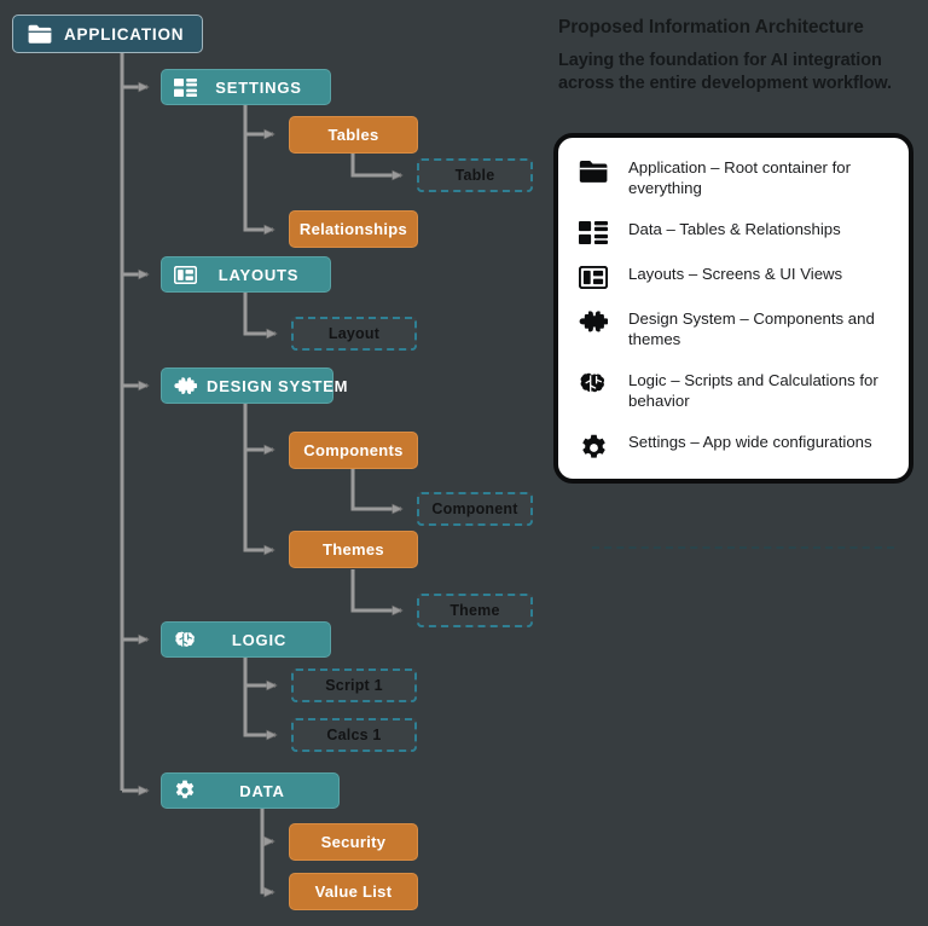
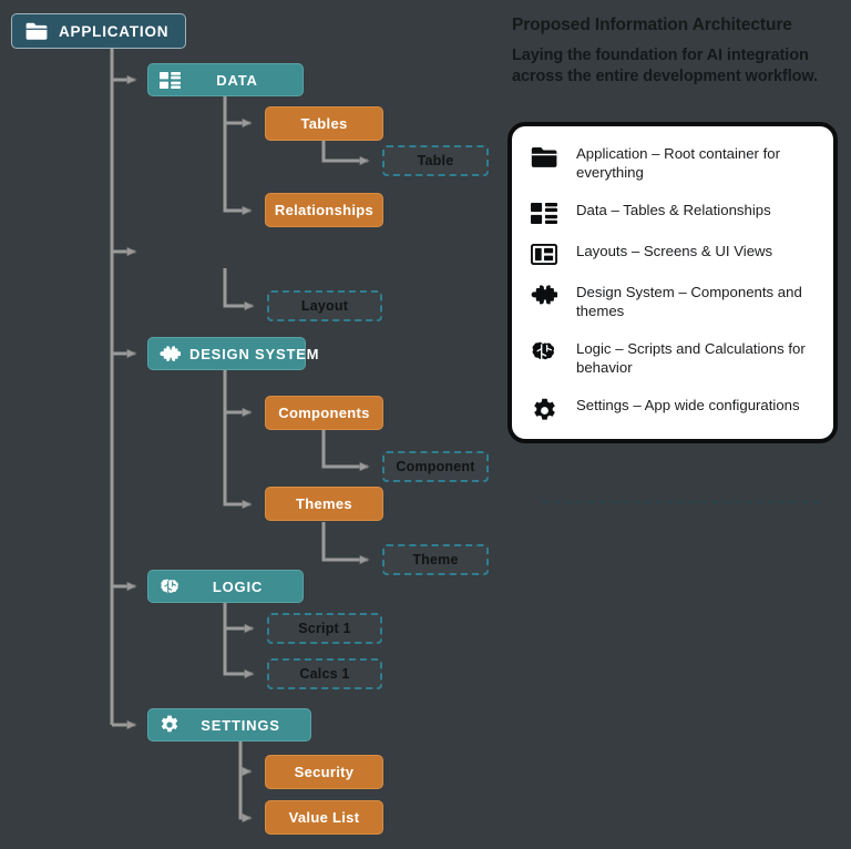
  APPLICATION
- SETTINGS
+ DATA
  Tables
  Table
  Relationships
- LAYOUTS
  Layout
  DESIGN SYSTEM
  Components
  Component
  Themes
  Theme
  LOGIC
  Script 1
  Calcs 1
- DATA
+ SETTINGS
  Security
  Value List
  Proposed Information Architecture
  Laying the foundation for AI integration across the entire development workflow.
  Application – Root container for everything
  Data – Tables & Relationships
  Layouts – Screens & UI Views
  Design System – Components and themes
  Logic – Scripts and Calculations for behavior
  Settings – App wide configurations
